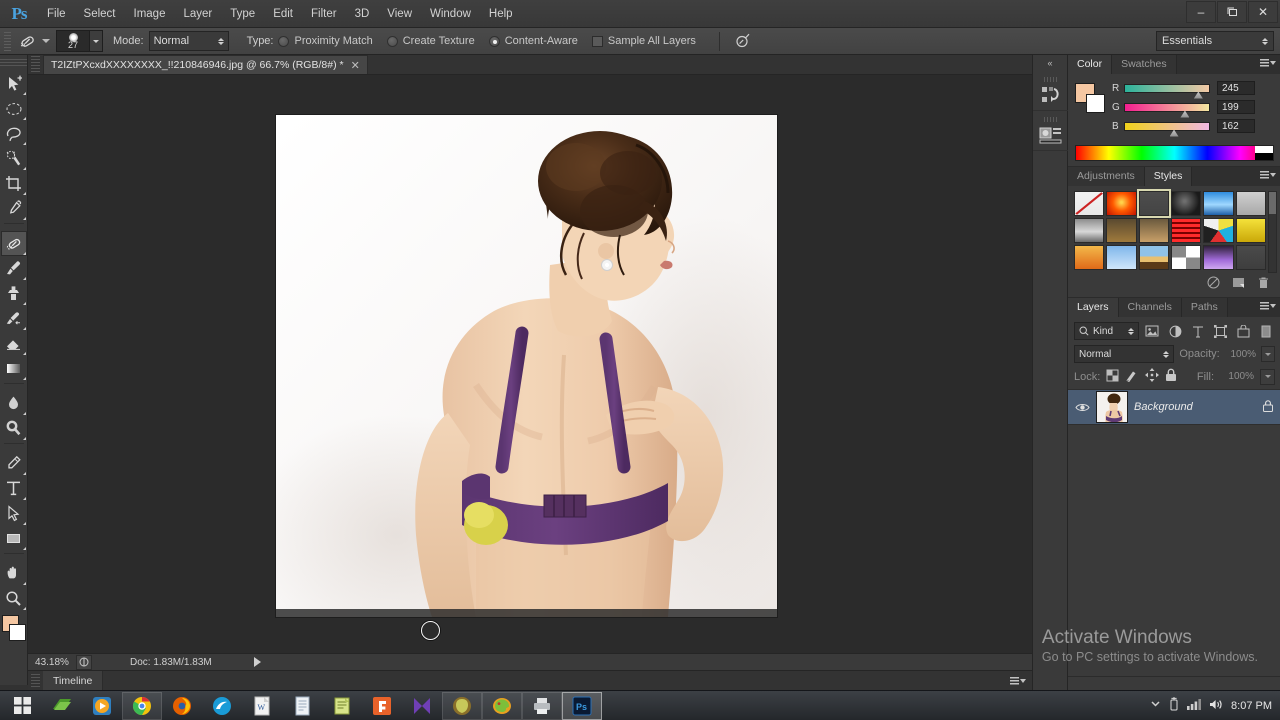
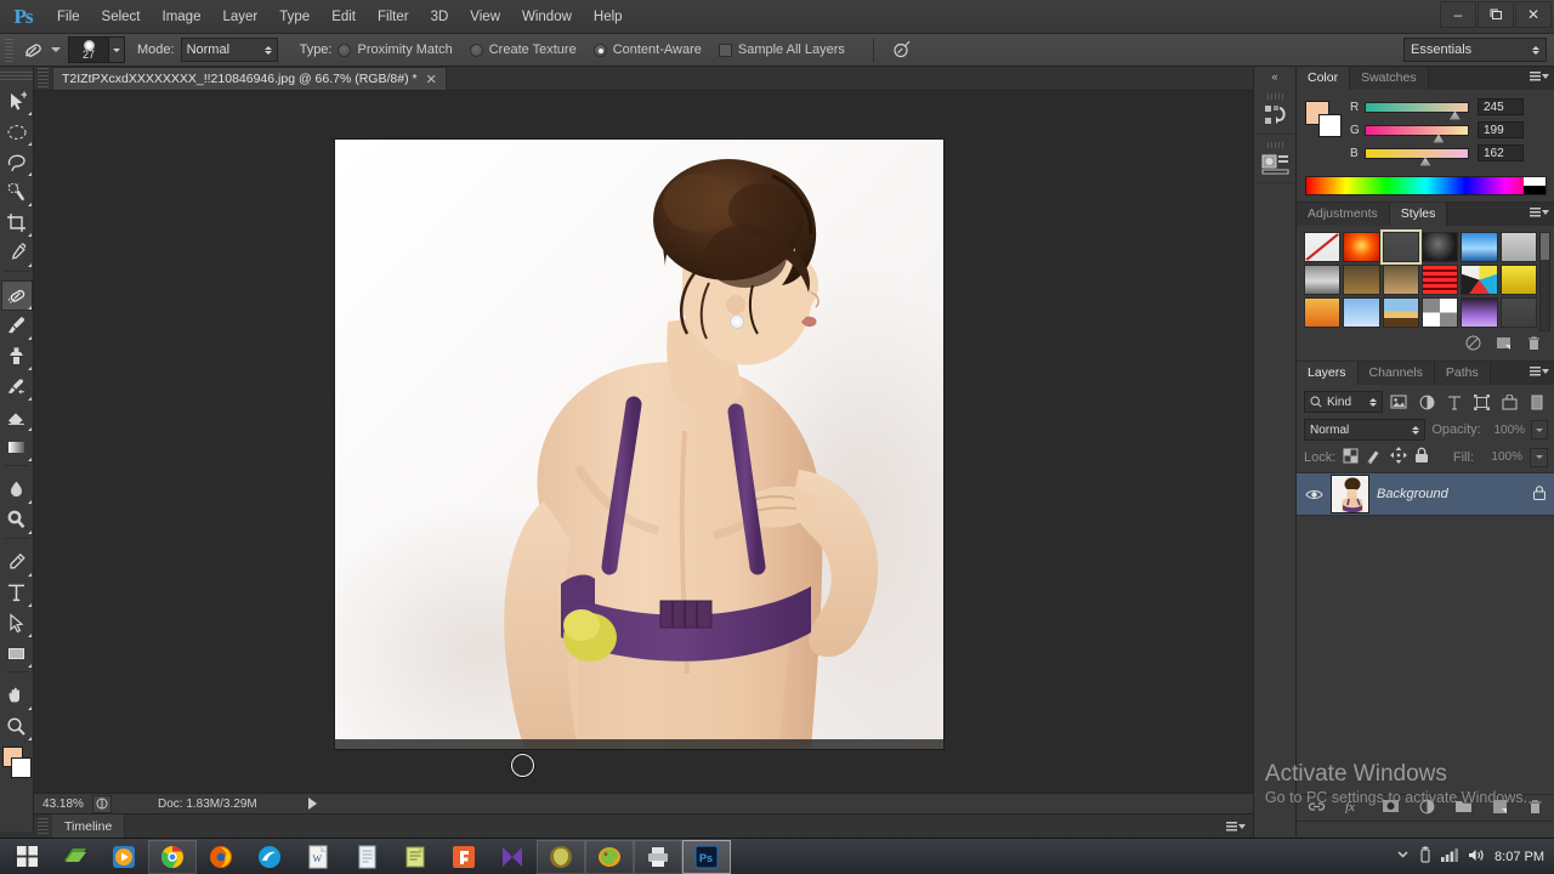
  Ps
  File
  Select
  Image
  Layer
  Type
  Edit
  Filter
  3D
  View
  Window
  Help
  –
  ✕
  27
  Mode:
  Normal
  Type:
  Proximity Match
  Create Texture
  Content-Aware
  Sample All Layers
  Essentials
  T2IZtPXcxdXXXXXXXX_!!210846946.jpg @ 66.7% (RGB/8#) *
  ✕
  43.18%
- Doc: 1.83M/1.83M
+ Doc: 1.83M/3.29M
  Timeline
  «
  Color
  Swatches
  R
  245
  G
  199
  B
  162
  Adjustments
  Styles
  Layers
  Channels
  Paths
  Kind
  Normal
  Opacity:
  100%
  Lock:
  Fill:
  100%
  Background
+ fx
  Activate Windows
  Go to PC settings to activate Windows.
  W
  Ps
  8:07 PM
